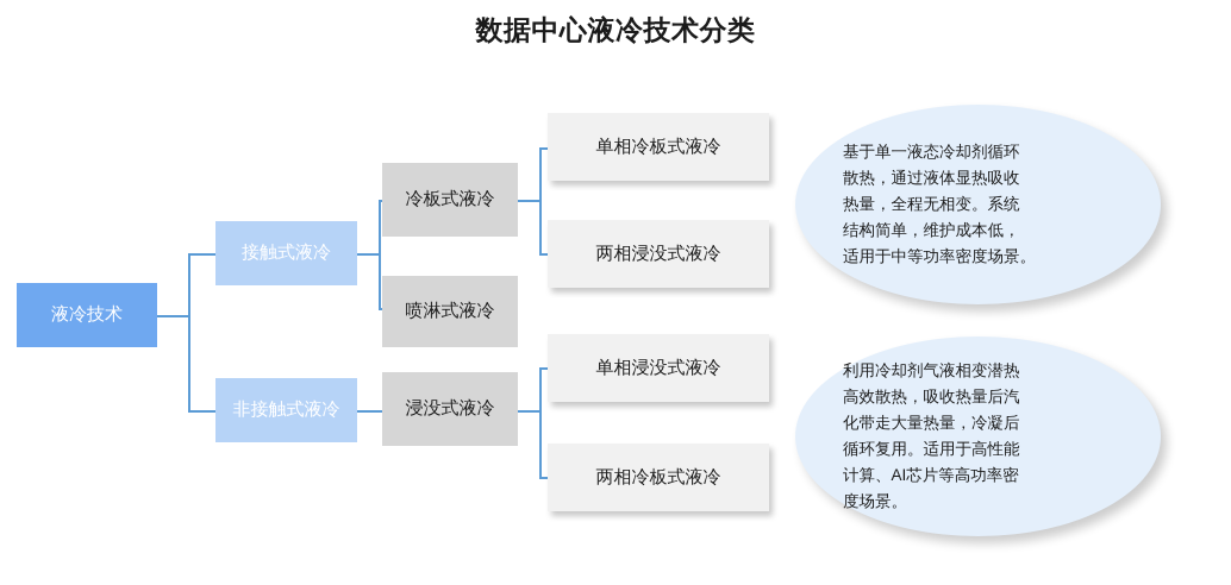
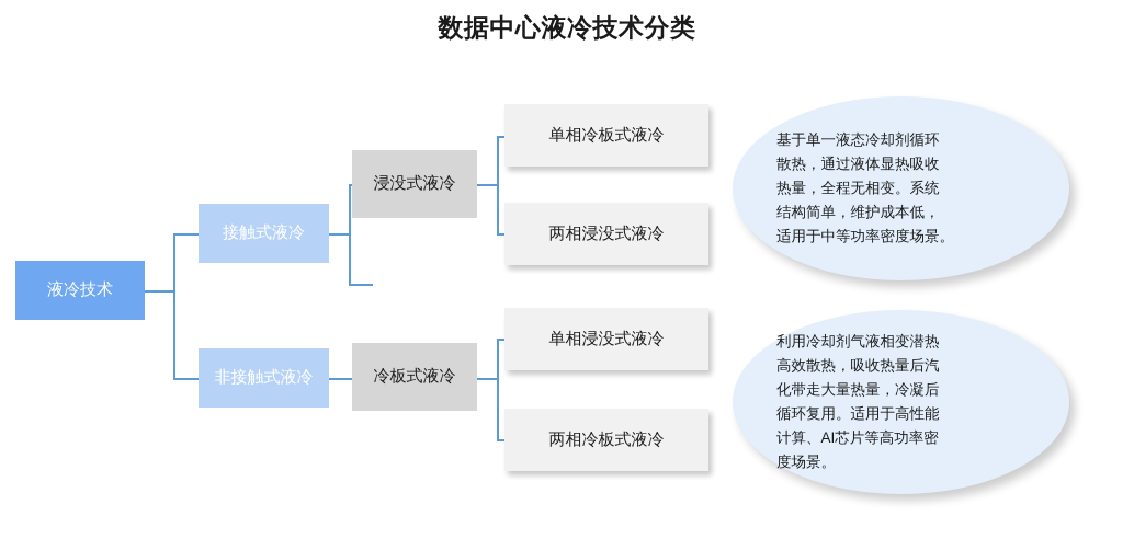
  数据中心液冷技术分类
  液冷技术
  接触式液冷
  非接触式液冷
- 冷板式液冷
+ 浸没式液冷
- 喷淋式液冷
- 浸没式液冷
+ 冷板式液冷
  单相冷板式液冷
  两相浸没式液冷
  单相浸没式液冷
  两相冷板式液冷
  基于单一液态冷却剂循环
  散热，通过液体显热吸收
  热量，全程无相变。系统
  结构简单，维护成本低，
  适用于中等功率密度场景。
  利用冷却剂气液相变潜热
  高效散热，吸收热量后汽
  化带走大量热量，冷凝后
  循环复用。适用于高性能
  计算、AI芯片等高功率密
  度场景。
